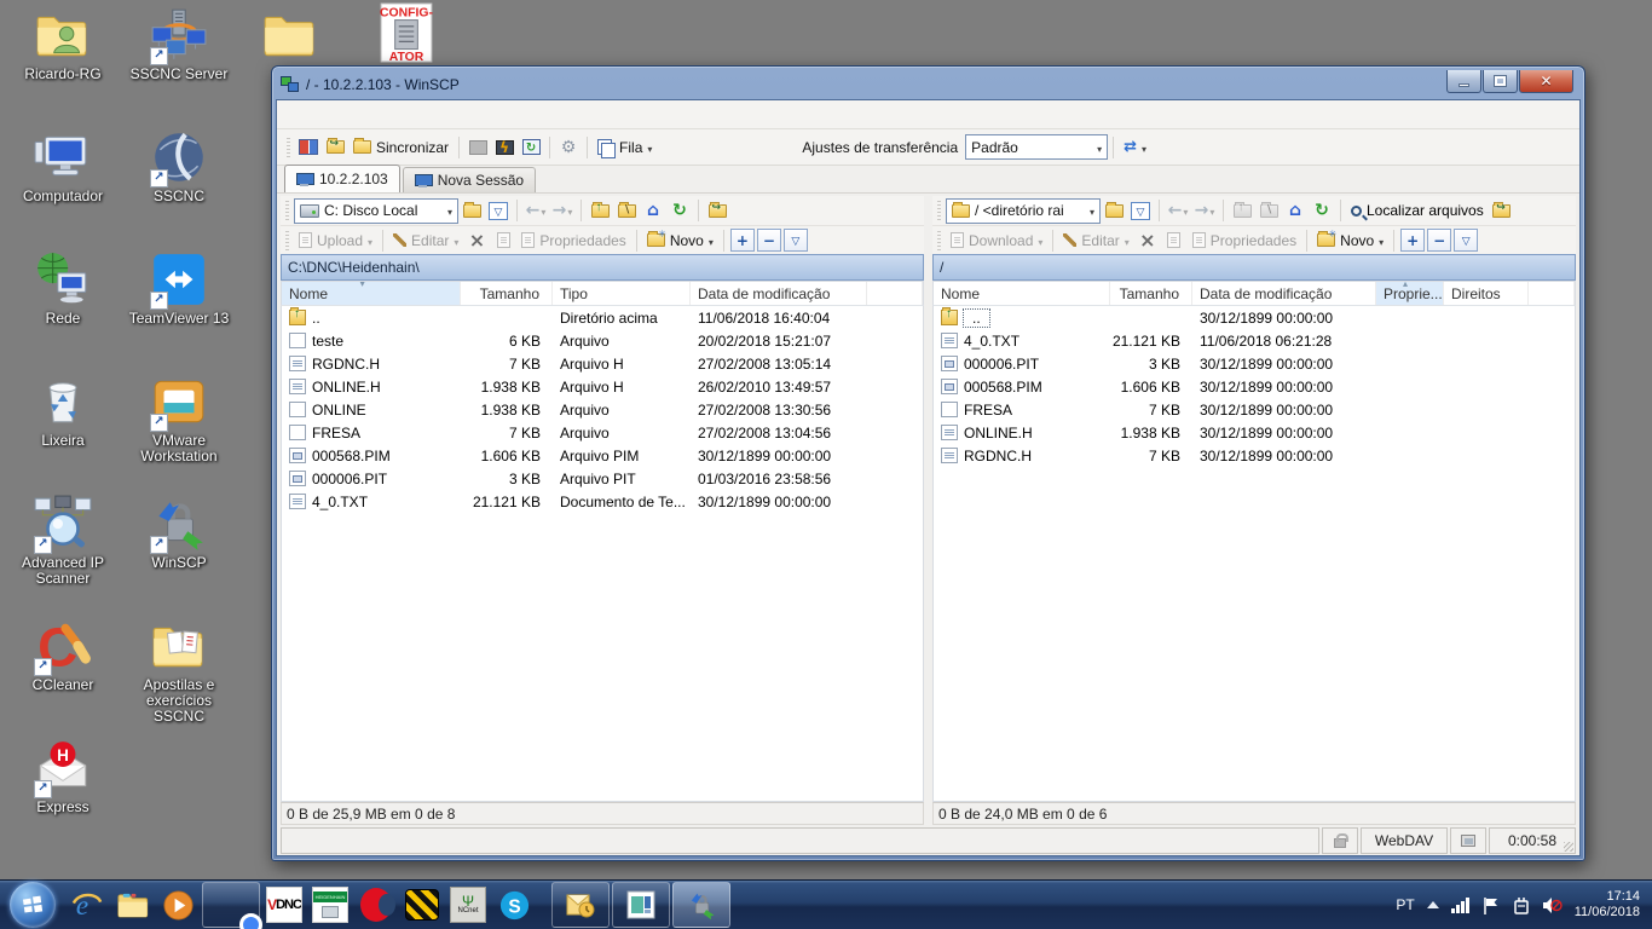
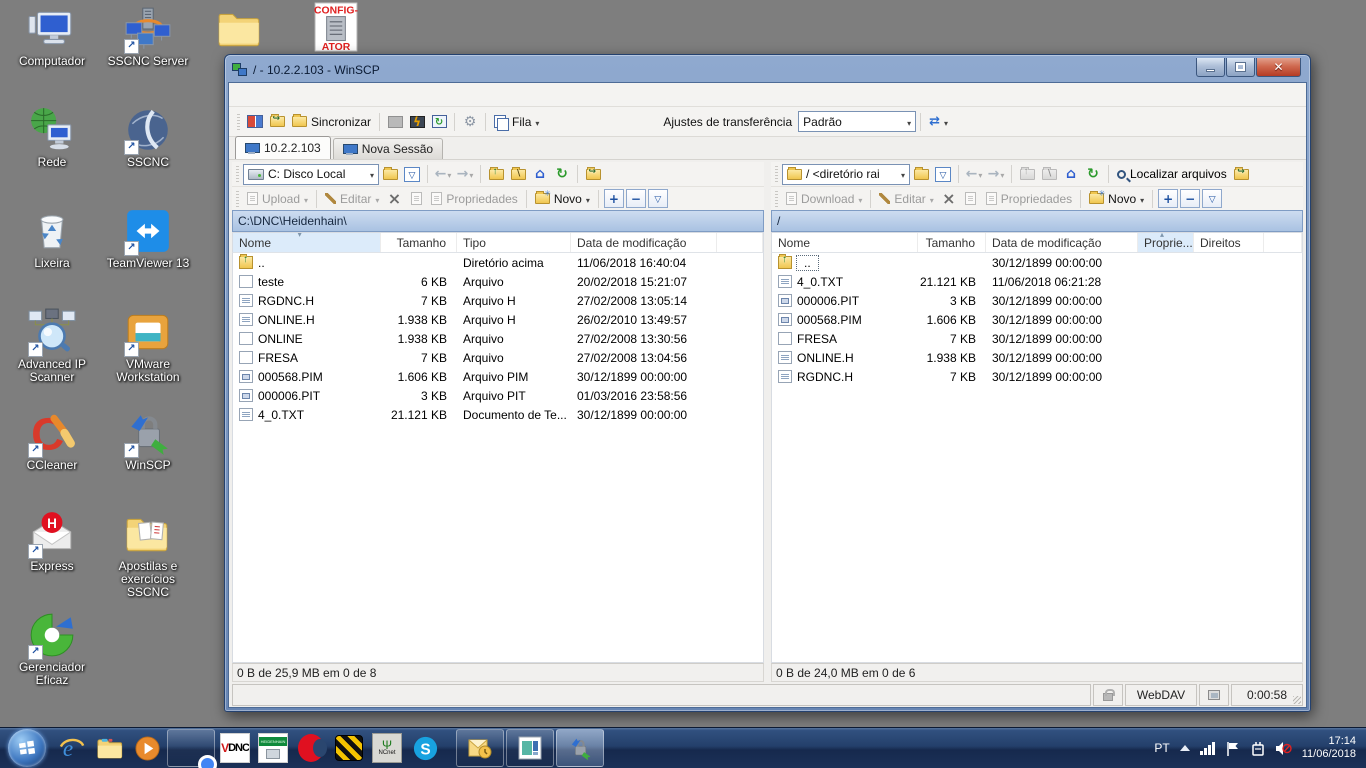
- Ricardo-RG
  Computador
  Rede
  Lixeira
  Advanced IP Scanner
  C
  CCleaner
  H
  Express
+ Gerenciador Eficaz
  SSCNC Server
  SSCNC
  TeamViewer 13
  VMware Workstation
  WinSCP
  Apostilas e exercícios SSCNC
  CONFIG-
  ATOR
  / - 10.2.2.103 - WinSCP
  ✕
  Sincronizar
  Fila
  Ajustes de transferência
  Padrão
  10.2.2.103
  Nova Sessão
  C: Disco Local
  Upload
  Editar
  Propriedades
  Novo
  C:\DNC\Heidenhain\
  Nome
  Tamanho
  Tipo
  Data de modificação
  ..
  Diretório acima
  11/06/2018 16:40:04
  teste
  6 KB
  Arquivo
  20/02/2018 15:21:07
  RGDNC.H
  7 KB
  Arquivo H
  27/02/2008 13:05:14
  ONLINE.H
  1.938 KB
  Arquivo H
  26/02/2010 13:49:57
  ONLINE
  1.938 KB
  Arquivo
  27/02/2008 13:30:56
  FRESA
  7 KB
  Arquivo
  27/02/2008 13:04:56
  000568.PIM
  1.606 KB
  Arquivo PIM
  30/12/1899 00:00:00
  000006.PIT
  3 KB
  Arquivo PIT
  01/03/2016 23:58:56
  4_0.TXT
  21.121 KB
  Documento de Te...
  30/12/1899 00:00:00
  0 B de 25,9 MB em 0 de 8
  / <diretório rai
  Localizar arquivos
  Download
  Editar
  Propriedades
  Novo
  /
  Nome
  Tamanho
  Data de modificação
  Proprie...
  Direitos
  ..
  30/12/1899 00:00:00
  4_0.TXT
  21.121 KB
  11/06/2018 06:21:28
  000006.PIT
  3 KB
  30/12/1899 00:00:00
  000568.PIM
  1.606 KB
  30/12/1899 00:00:00
  FRESA
  7 KB
  30/12/1899 00:00:00
  ONLINE.H
  1.938 KB
  30/12/1899 00:00:00
  RGDNC.H
  7 KB
  30/12/1899 00:00:00
  0 B de 24,0 MB em 0 de 6
  WebDAV
  0:00:58
  e
  V
  DNC
  Ψ
  S
  PT
  17:14
  11/06/2018
